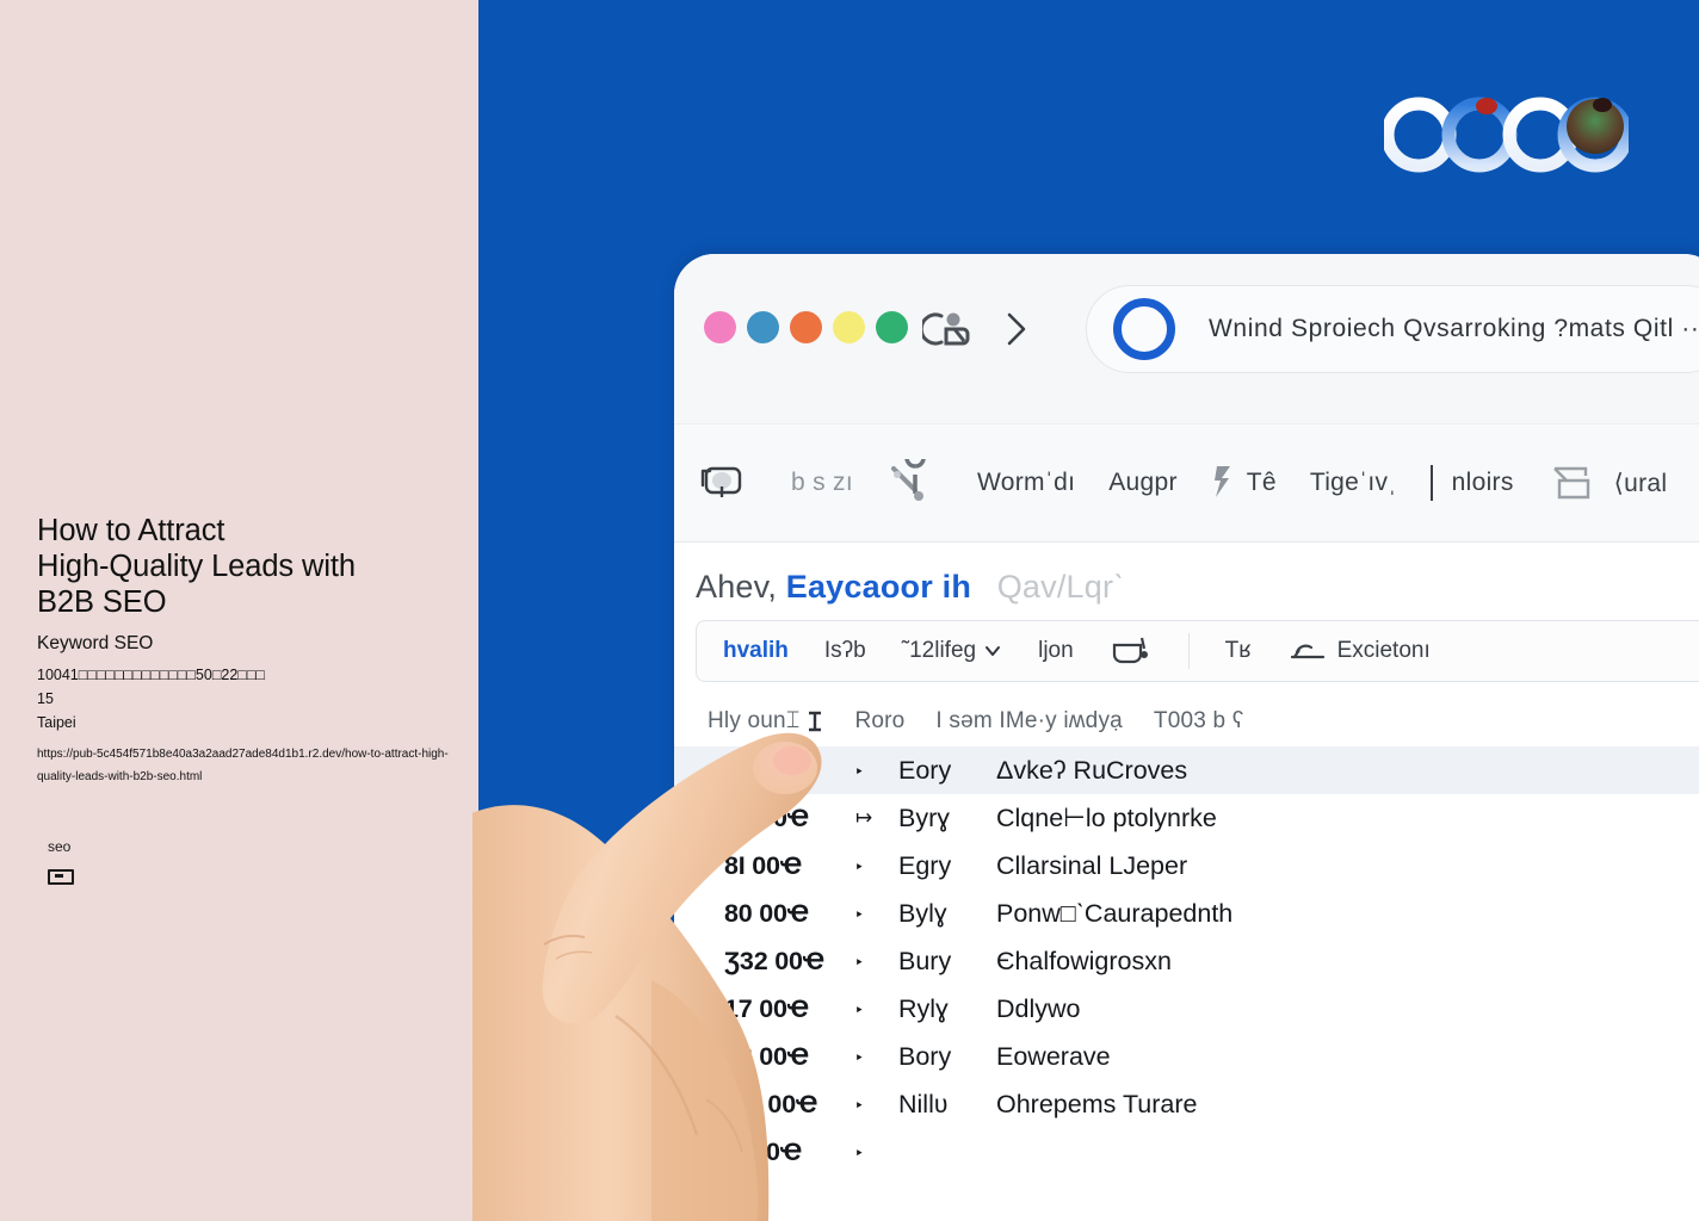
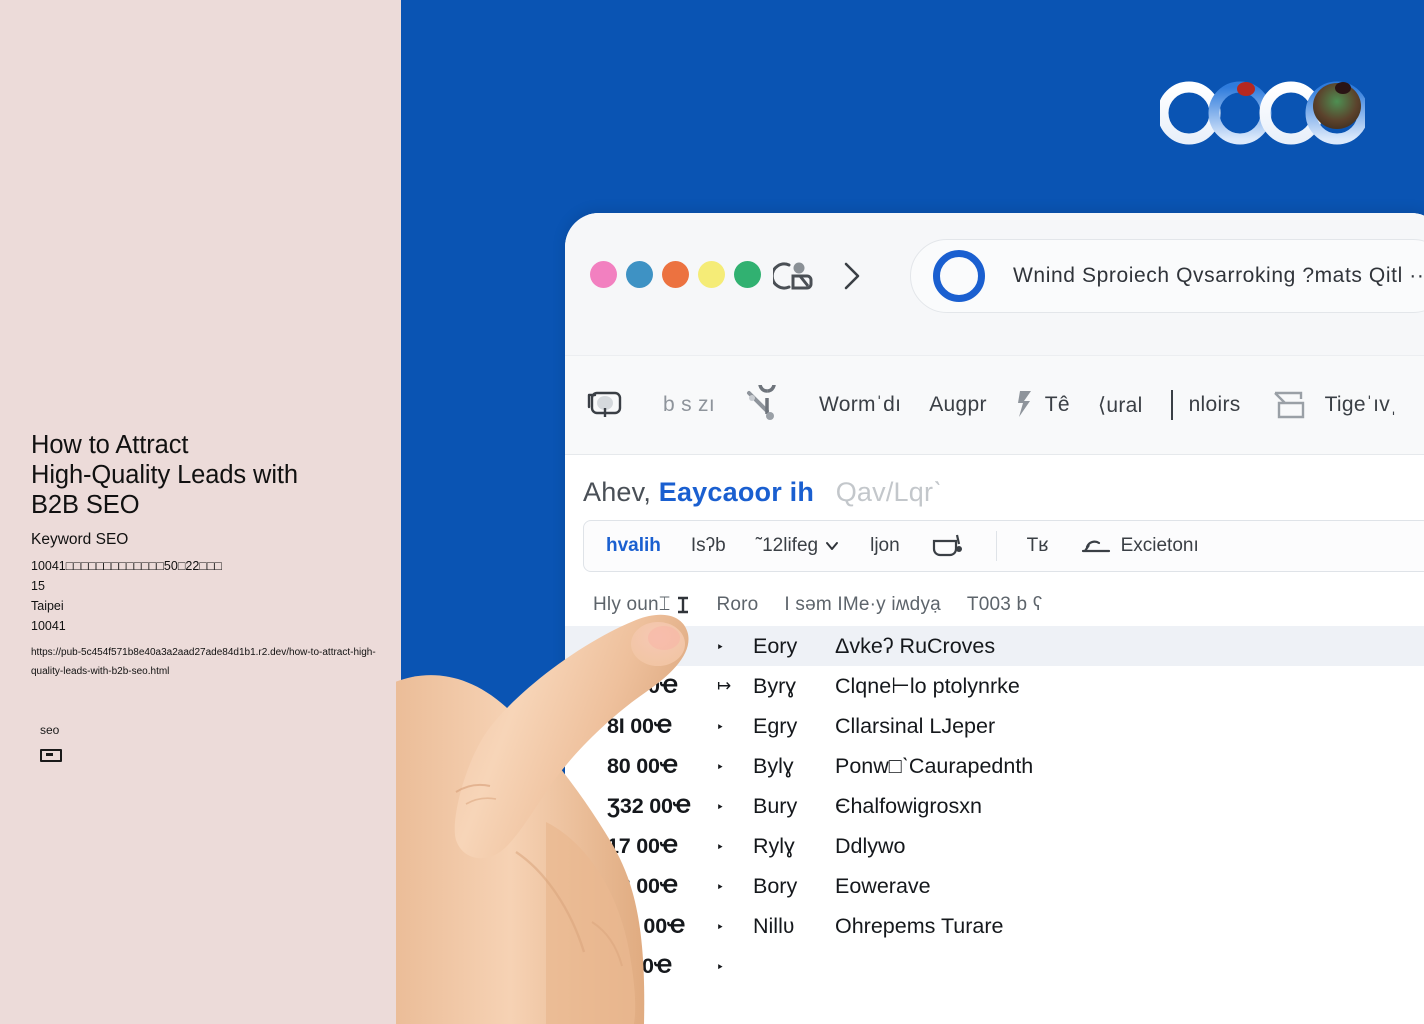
  How to Attract
  High-Quality Leads with
  B2B SEO
  Keyword SEO
  10041□□□□□□□□□□□□□50□22□□□
  15
  Taipei
+ 10041
  https://pub-5c454f571b8e40a3a2aad27ade84d1b1.r2.dev/how-to-attract-high-quality-leads-with-b2b-seo.html
  seo
  Wnind Sproiech Qvsarroking ?mats Qitl ··
  b s zı
  Wormˈdı
  Augpr
  Tê
- Tigeˈıvˌ
+ ⟨ural
  nloirs
- ⟨ural
+ Tigeˈıvˌ
  Ahev, Eaycaoor ih Qav/Lqrˋ
  hvalih
  Isʔb
  ˜12lifeg
  ljon
  Tʁ
  Excietonı
  Hly oun⌶
  Roro
  I səm IMe·y iʍdyạ
  T003 b ʕ
  ‣
  Eory
  Δvkeʔ RuCroves
  ↦
  Byrɣ
  Clqne⊢lo ptolynrke
  8I 00Ҽ
  ‣
  Egry
  Cllarsinal LJeper
  80 00Ҽ
  ‣
  Bylɣ
  Ponw□ˋCaurapednth
  Ʒ32 00Ҽ
  ‣
  Bury
  Єhalfowigrosxn
  7 00Ҽ
  ‣
  Rylɣ
  Ddlywo
  ‣
  Bory
  Eowerave
  ‣
  Nillʋ
  Ohrepems Turare
  ‣
